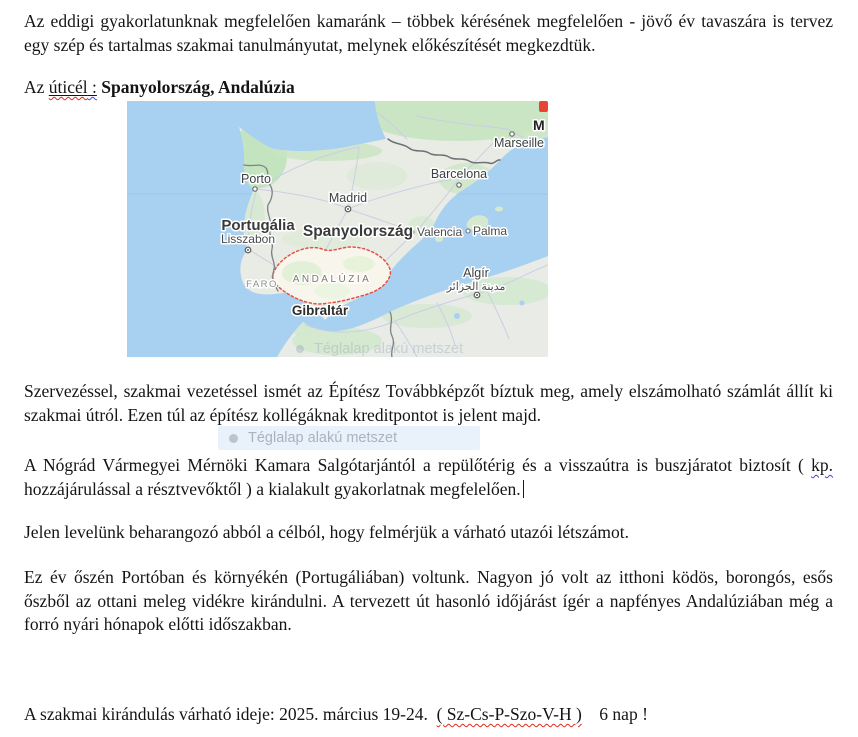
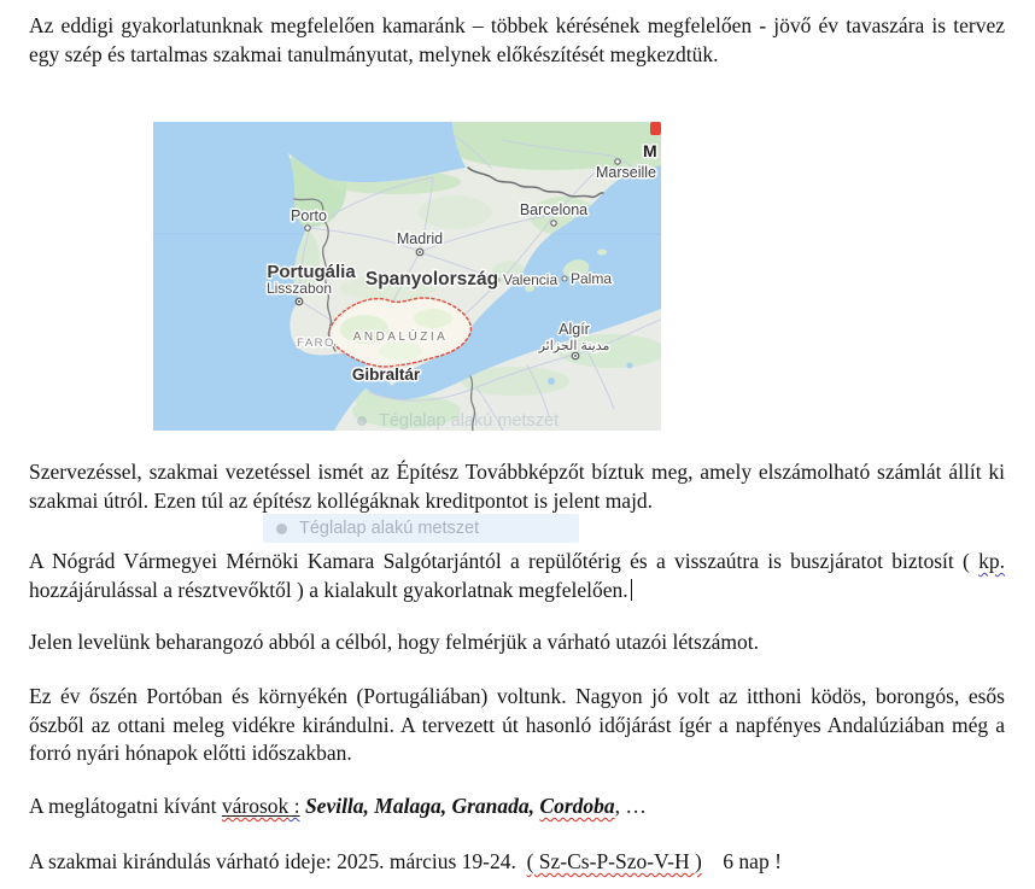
  Az eddigi gyakorlatunknak megfelelően kamaránk – többek kérésének megfelelően - jövő év tavaszára is tervez egy szép és tartalmas szakmai tanulmányutat, melynek előkészítését megkezdtük.
- Az úticél : Spanyolország, Andalúzia
  Porto
  Madrid
  Barcelona
  Marseille
  M
  Portugália
  Lisszabon
  Spanyolország
  Valencia
  Palma
  ANDALÚZIA
  FARO
  Gibraltár
  Algír
  مدينة الجزائر
  Téglalap alakú metszet
  Szervezéssel, szakmai vezetéssel ismét az Építész Továbbképzőt bíztuk meg, amely elszámolható számlát állít ki szakmai útról. Ezen túl az építész kollégáknak kreditpontot is jelent majd.
  Téglalap alakú metszet
  A Nógrád Vármegyei Mérnöki Kamara Salgótarjántól a repülőtérig és a visszaútra is buszjáratot biztosít ( kp. hozzájárulással a résztvevőktől ) a kialakult gyakorlatnak megfelelően.
  Jelen levelünk beharangozó abból a célból, hogy felmérjük a várható utazói létszámot.
  Ez év őszén Portóban és környékén (Portugáliában) voltunk. Nagyon jó volt az itthoni ködös, borongós, esős őszből az ottani meleg vidékre kirándulni. A tervezett út hasonló időjárást ígér a napfényes Andalúziában még a forró nyári hónapok előtti időszakban.
+ A meglátogatni kívánt városok : Sevilla, Malaga, Granada, Cordoba, …
  A szakmai kirándulás várható ideje: 2025. március 19-24. ( Sz-Cs-P-Szo-V-H ) 6 nap !
